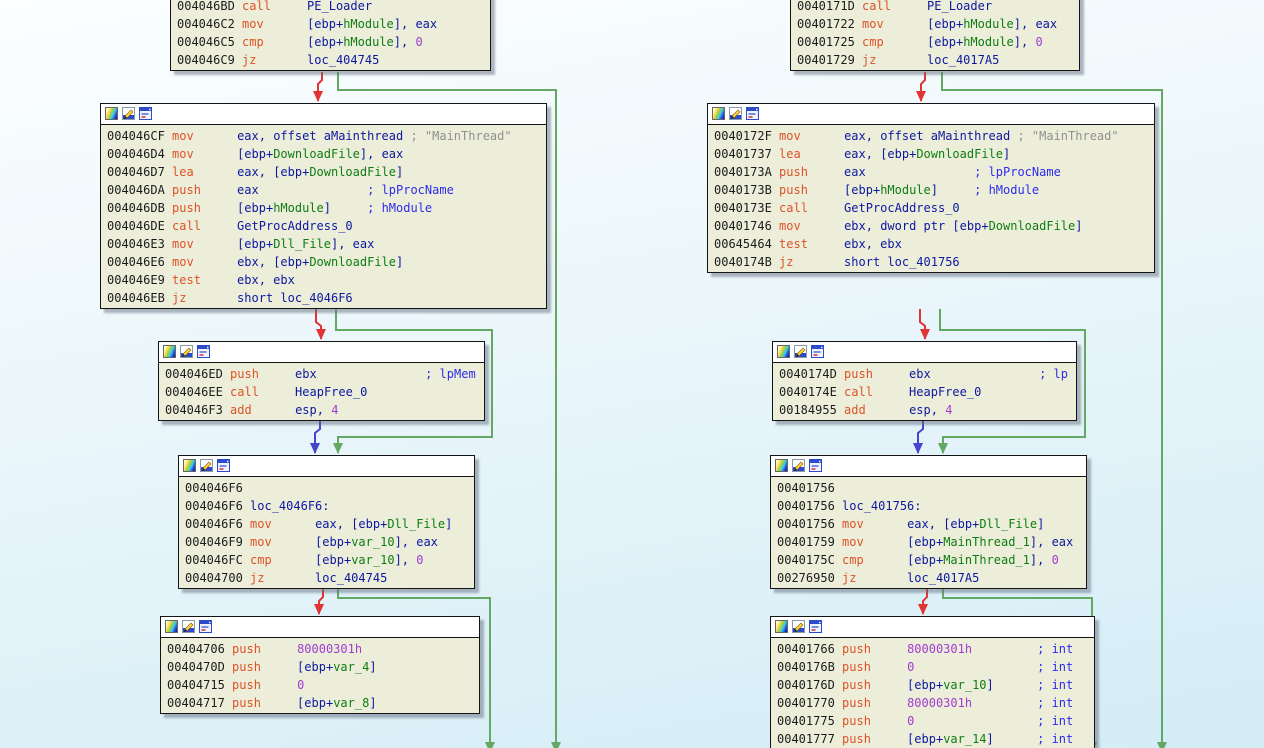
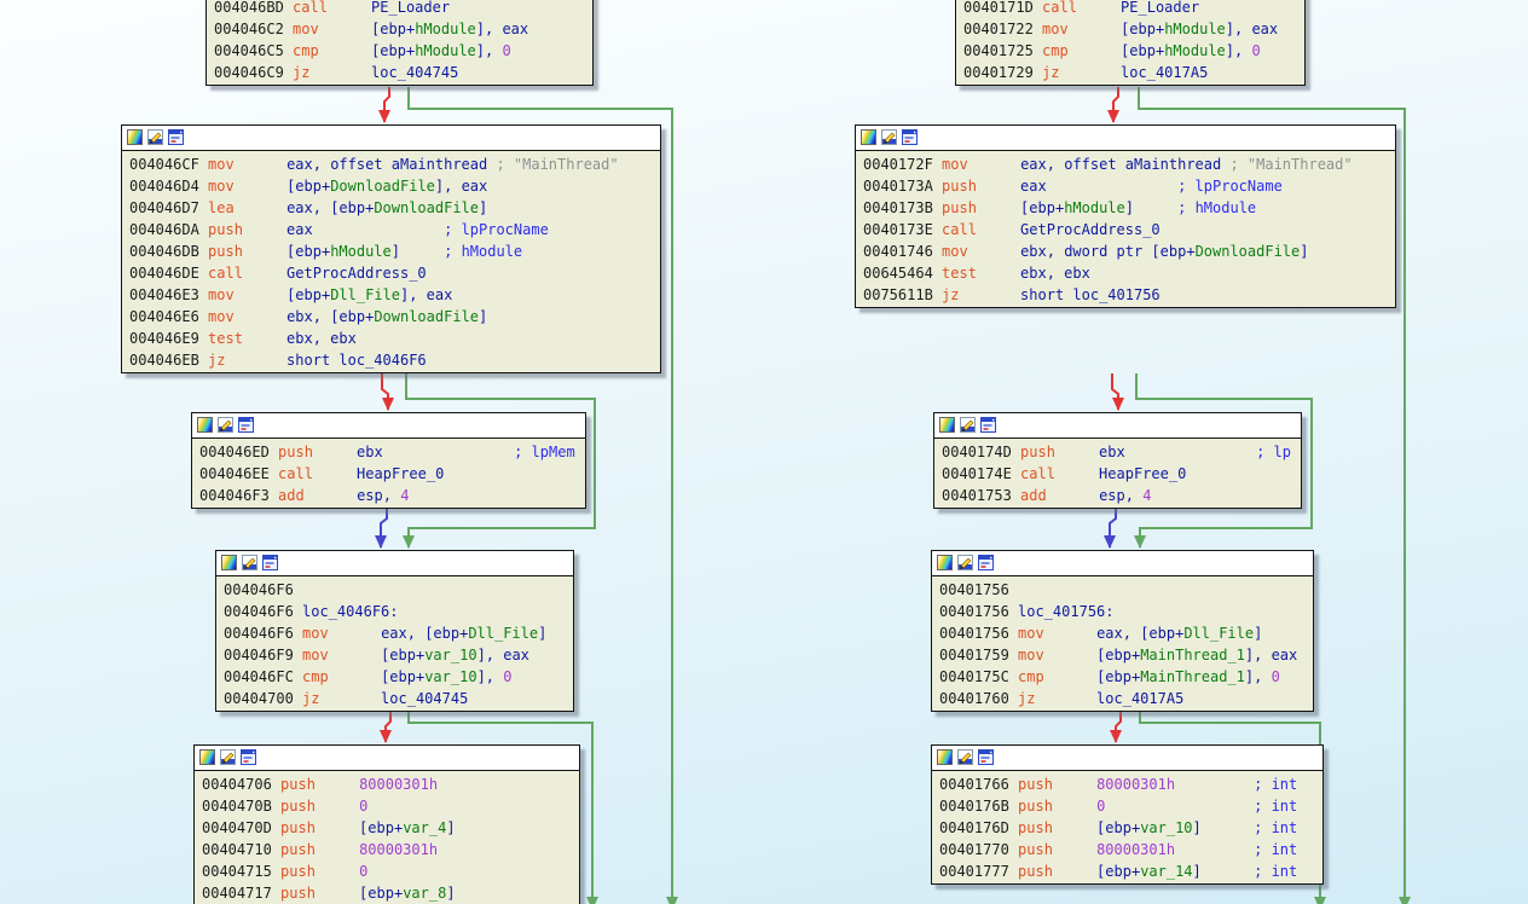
  004046BD call PE_Loader
  004046C2 mov [ebp+hModule], eax
  004046C5 cmp [ebp+hModule], 0
  004046C9 jz loc_404745
  004046CF mov eax, offset aMainthread ; "MainThread"
  004046D4 mov [ebp+DownloadFile], eax
  004046D7 lea eax, [ebp+DownloadFile]
  004046DA push eax ; lpProcName
  004046DB push [ebp+hModule] ; hModule
  004046DE call GetProcAddress_0
  004046E3 mov [ebp+Dll_File], eax
  004046E6 mov ebx, [ebp+DownloadFile]
  004046E9 test ebx, ebx
  004046EB jz short loc_4046F6
  004046ED push ebx ; lpMem
  004046EE call HeapFree_0
  004046F3 add esp, 4
  004046F6
  004046F6 loc_4046F6:
  004046F6 mov eax, [ebp+Dll_File]
  004046F9 mov [ebp+var_10], eax
  004046FC cmp [ebp+var_10], 0
  00404700 jz loc_404745
  00404706 push 80000301h
+ 0040470B push 0
  0040470D push [ebp+var_4]
+ 00404710 push 80000301h
  00404715 push 0
  00404717 push [ebp+var_8]
  0040171D call PE_Loader
  00401722 mov [ebp+hModule], eax
  00401725 cmp [ebp+hModule], 0
  00401729 jz loc_4017A5
  0040172F mov eax, offset aMainthread ; "MainThread"
- 00401737 lea eax, [ebp+DownloadFile]
  0040173A push eax ; lpProcName
  0040173B push [ebp+hModule] ; hModule
  0040173E call GetProcAddress_0
  00401746 mov ebx, dword ptr [ebp+DownloadFile]
  00645464 test ebx, ebx
- 0040174B jz short loc_401756
+ 0075611B jz short loc_401756
  0040174D push ebx ; lp
  0040174E call HeapFree_0
- 00184955 add esp, 4
+ 00401753 add esp, 4
  00401756
  00401756 loc_401756:
  00401756 mov eax, [ebp+Dll_File]
  00401759 mov [ebp+MainThread_1], eax
  0040175C cmp [ebp+MainThread_1], 0
- 00276950 jz loc_4017A5
+ 00401760 jz loc_4017A5
  00401766 push 80000301h ; int
  0040176B push 0 ; int
  0040176D push [ebp+var_10] ; int
  00401770 push 80000301h ; int
- 00401775 push 0 ; int
  00401777 push [ebp+var_14] ; int
